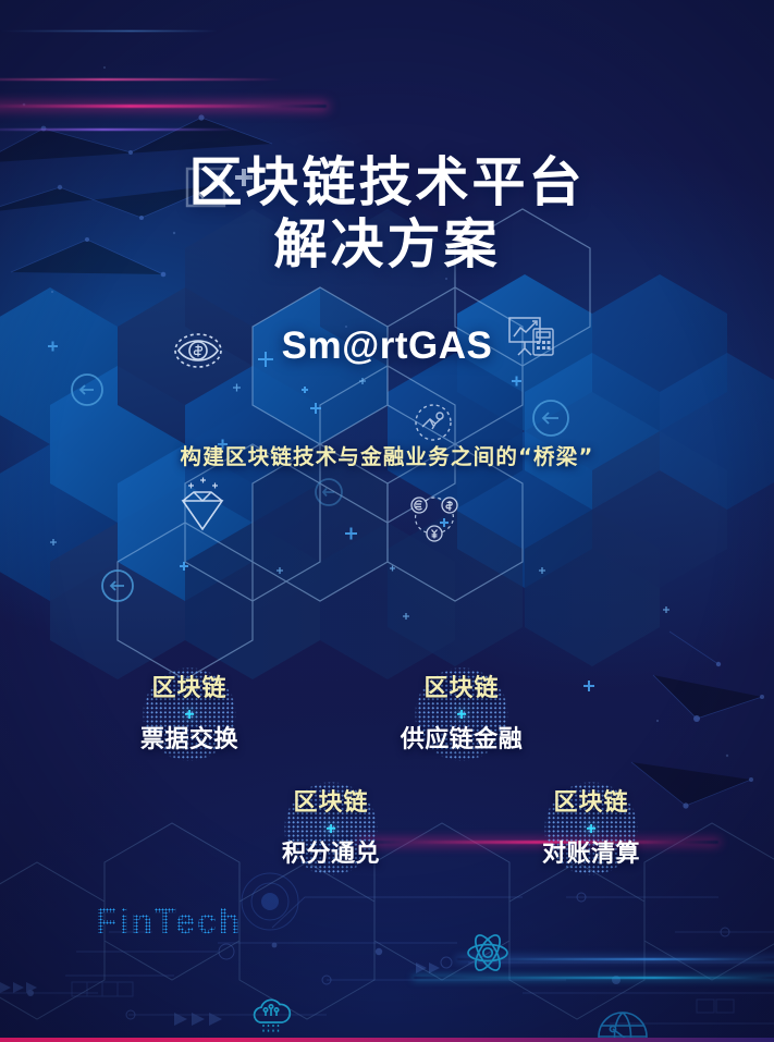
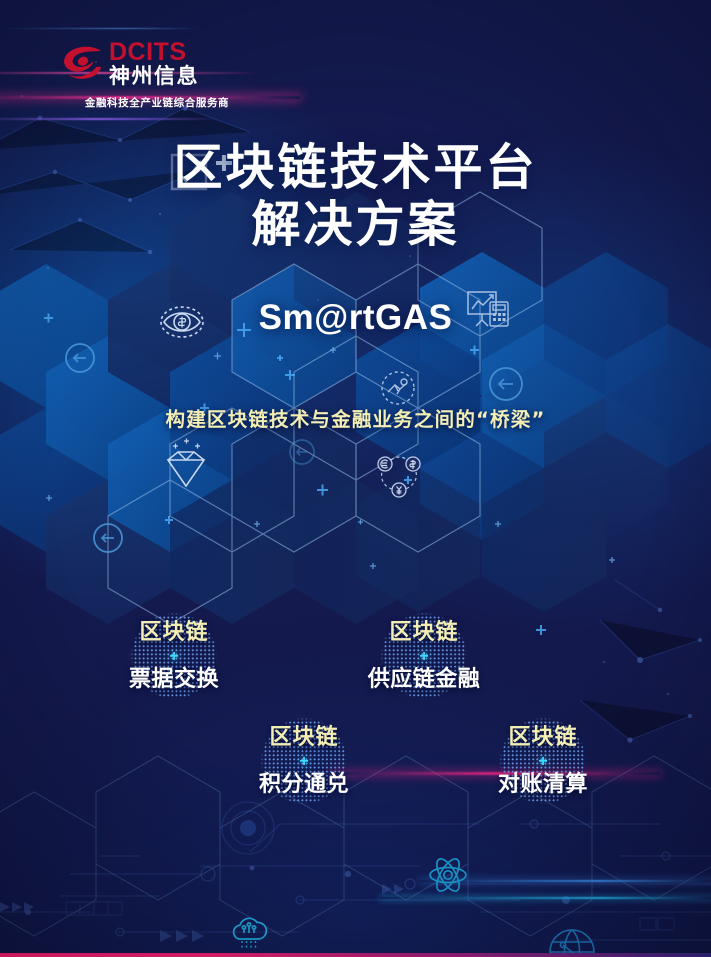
+ DCITS
+ 神州信息
+ 金融科技全产业链综合服务商
  区块链技术平台
  解决方案
  Sm@rtGAS
  构建区块链技术与金融业务之间的“桥梁”
  区块链
  +
  票据交换
  区块链
  +
  供应链金融
  区块链
  +
  积分通兑
  区块链
  +
  对账清算
- FinTech
